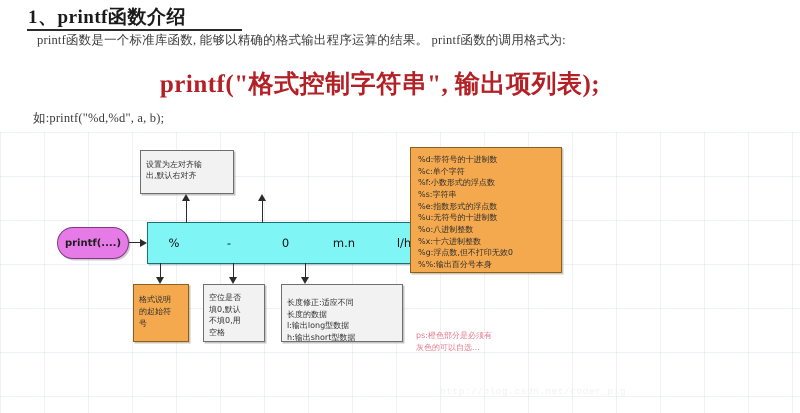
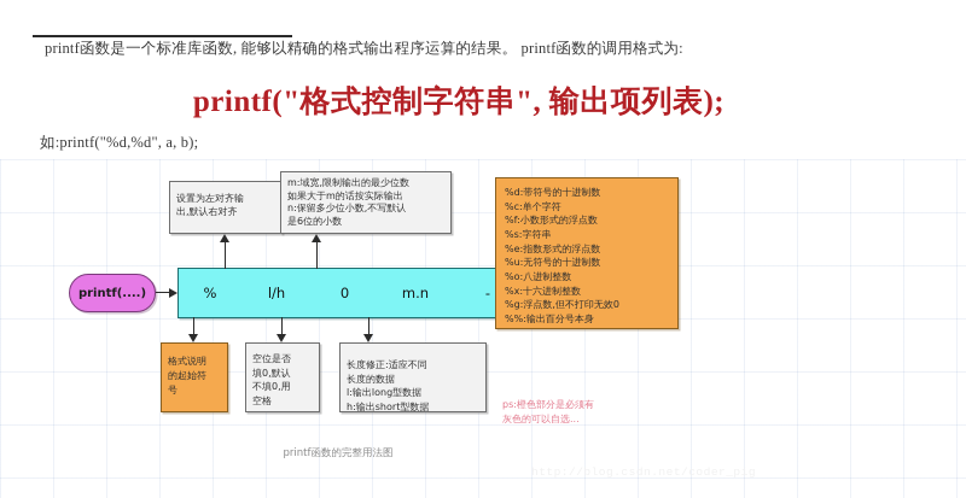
- 1、printf函数介绍
  printf函数是一个标准库函数, 能够以精确的格式输出程序运算的结果。 printf函数的调用格式为:
  printf("格式控制字符串", 输出项列表);
  如:printf("%d,%d", a, b);
  printf(....)
  %
- -
+ l/h
  0
  m.n
- l/h
+ -
  设置为左对齐输
  出,默认右对齐
+ m:域宽,限制输出的最少位数
+ 如果大于m的话按实际输出
+ n:保留多少位小数,不写默认
+ 是6位的小数
  %d:带符号的十进制数
  %c:单个字符
  %f:小数形式的浮点数
  %s:字符串
  %e:指数形式的浮点数
  %u:无符号的十进制数
  %o:八进制整数
  %x:十六进制整数
  %g:浮点数,但不打印无效0
  %%:输出百分号本身
  格式说明
  的起始符
  号
  空位是否
  填0,默认
  不填0,用
  空格
  长度修正:适应不同
  长度的数据
  l:输出long型数据
  h:输出short型数据
  ps:橙色部分是必须有
  灰色的可以自选...
+ printf函数的完整用法图
  http://blog.csdn.net/coder_pig
